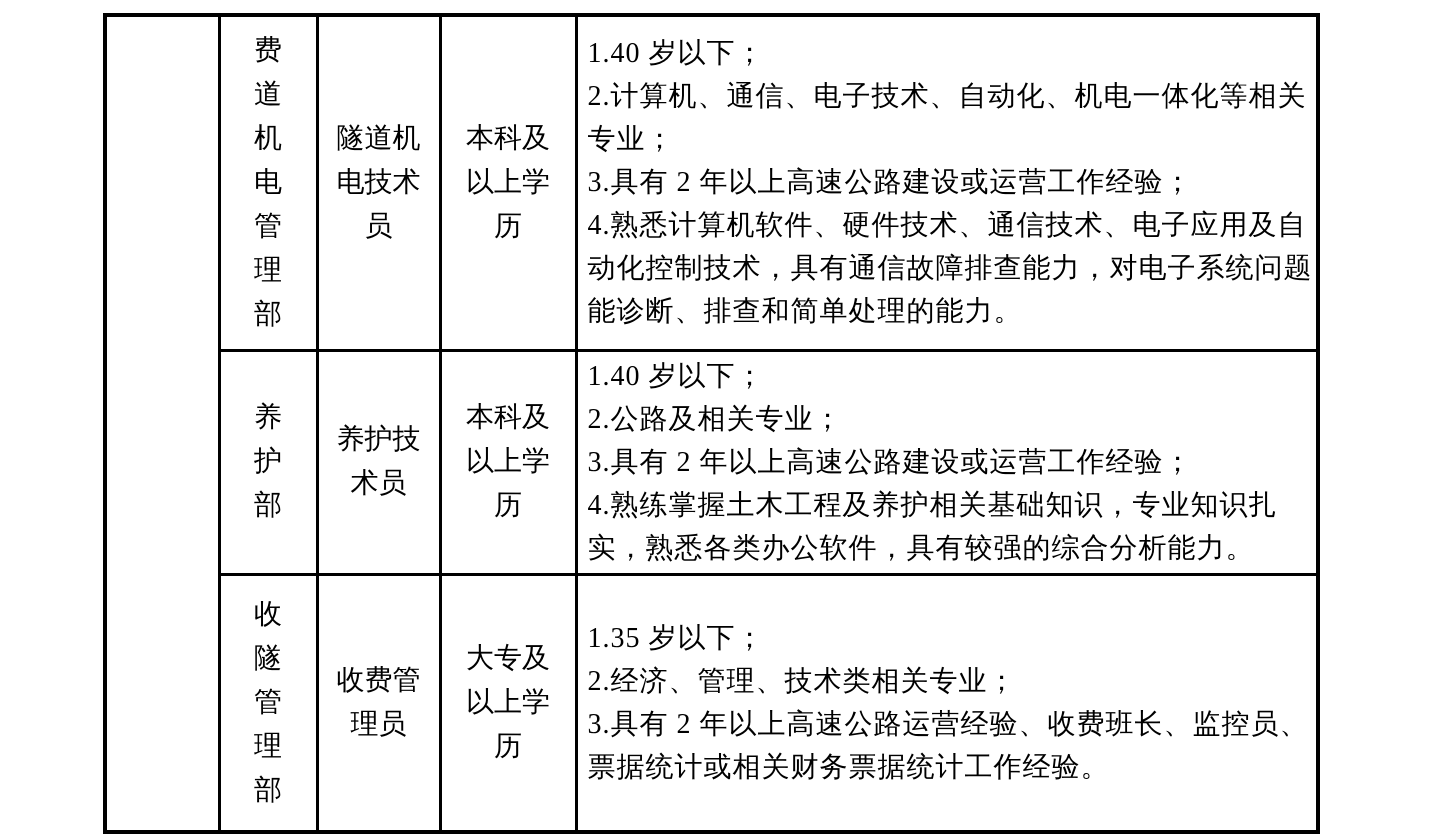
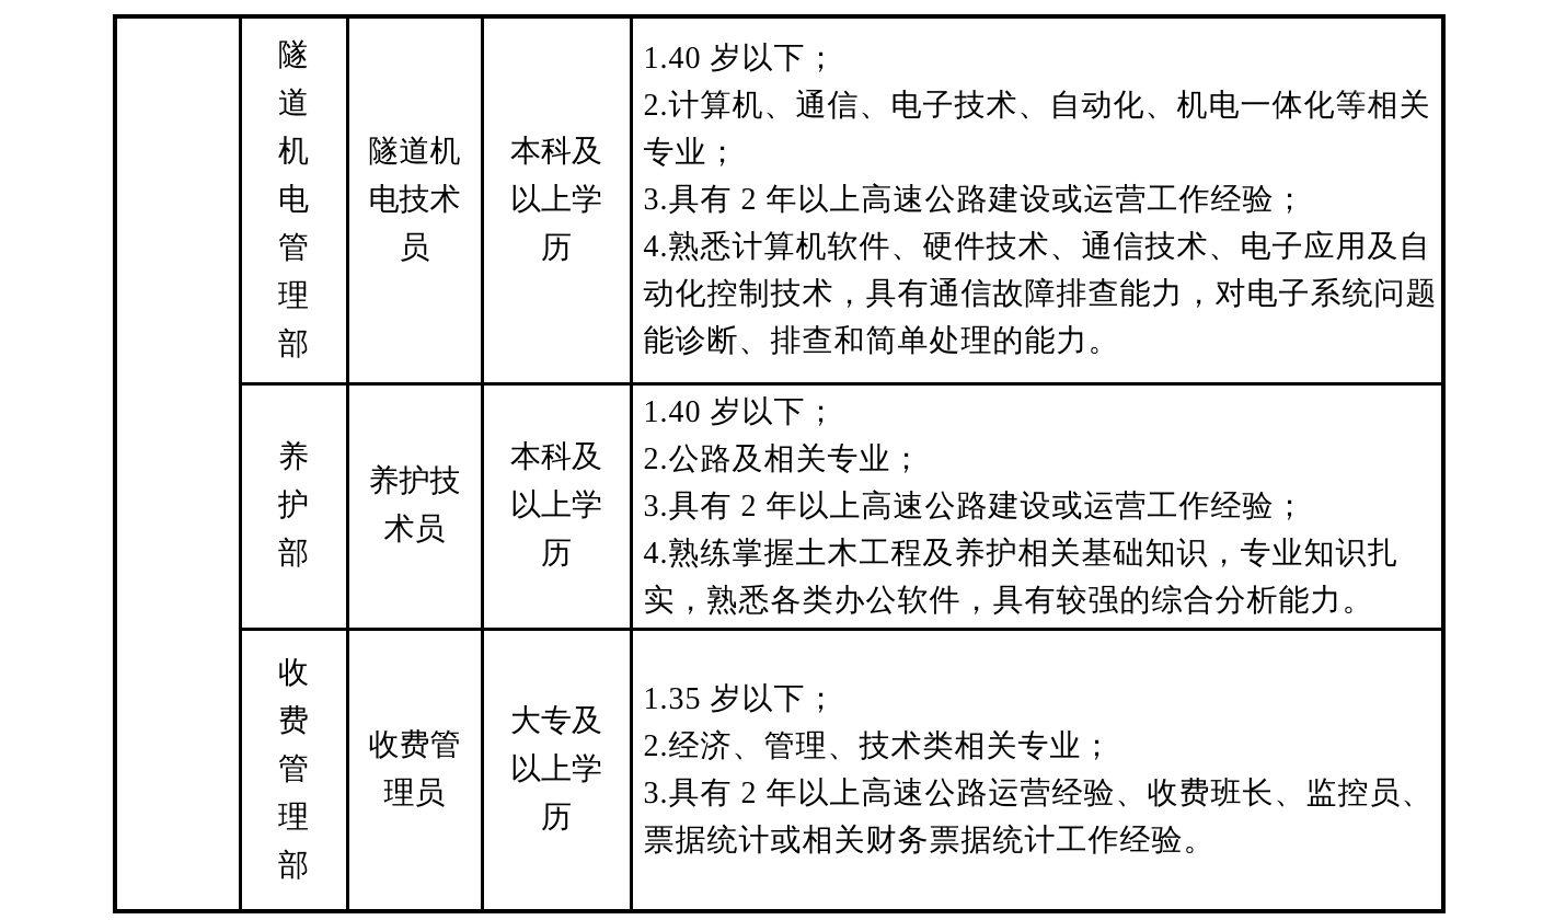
- 	费道机电管理部	隧道机电技术员	本科及以上学历	1.40 岁以下；2.计算机、通信、电子技术、自动化、机电一体化等相关专业；3.具有 2 年以上高速公路建设或运营工作经验；4.熟悉计算机软件、硬件技术、通信技术、电子应用及自动化控制技术，具有通信故障排查能力，对电子系统问题能诊断、排查和简单处理的能力。
+ 	隧道机电管理部	隧道机电技术员	本科及以上学历	1.40 岁以下；2.计算机、通信、电子技术、自动化、机电一体化等相关专业；3.具有 2 年以上高速公路建设或运营工作经验；4.熟悉计算机软件、硬件技术、通信技术、电子应用及自动化控制技术，具有通信故障排查能力，对电子系统问题能诊断、排查和简单处理的能力。
  养护部	养护技术员	本科及以上学历	1.40 岁以下；2.公路及相关专业；3.具有 2 年以上高速公路建设或运营工作经验；4.熟练掌握土木工程及养护相关基础知识，专业知识扎实，熟悉各类办公软件，具有较强的综合分析能力。
- 收隧管理部	收费管理员	大专及以上学历	1.35 岁以下；2.经济、管理、技术类相关专业；3.具有 2 年以上高速公路运营经验、收费班长、监控员、票据统计或相关财务票据统计工作经验。
+ 收费管理部	收费管理员	大专及以上学历	1.35 岁以下；2.经济、管理、技术类相关专业；3.具有 2 年以上高速公路运营经验、收费班长、监控员、票据统计或相关财务票据统计工作经验。
